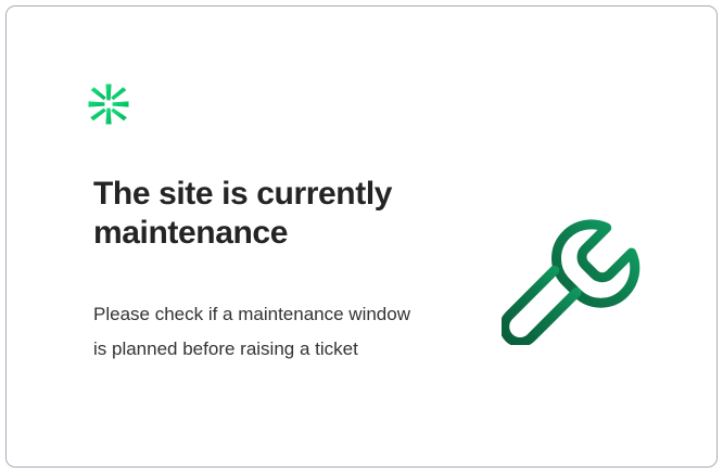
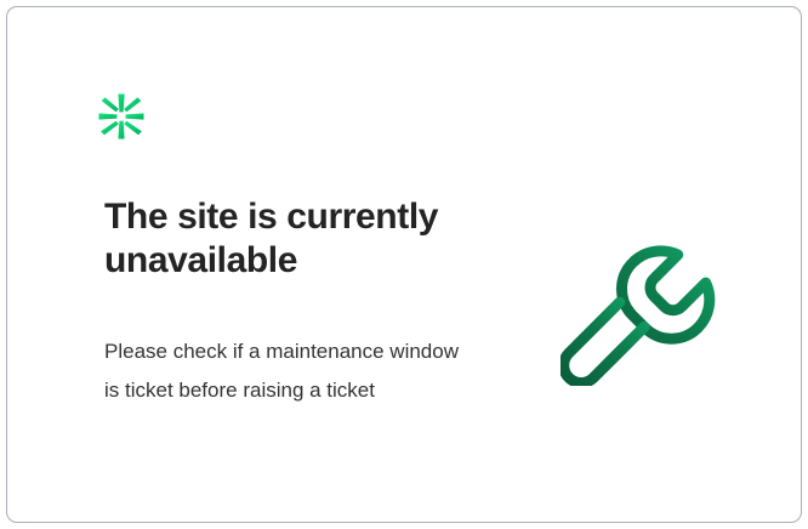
- The site is currently maintenance
+ The site is currently unavailable
- Please check if a maintenance window is planned before raising a ticket
+ Please check if a maintenance window is ticket before raising a ticket
